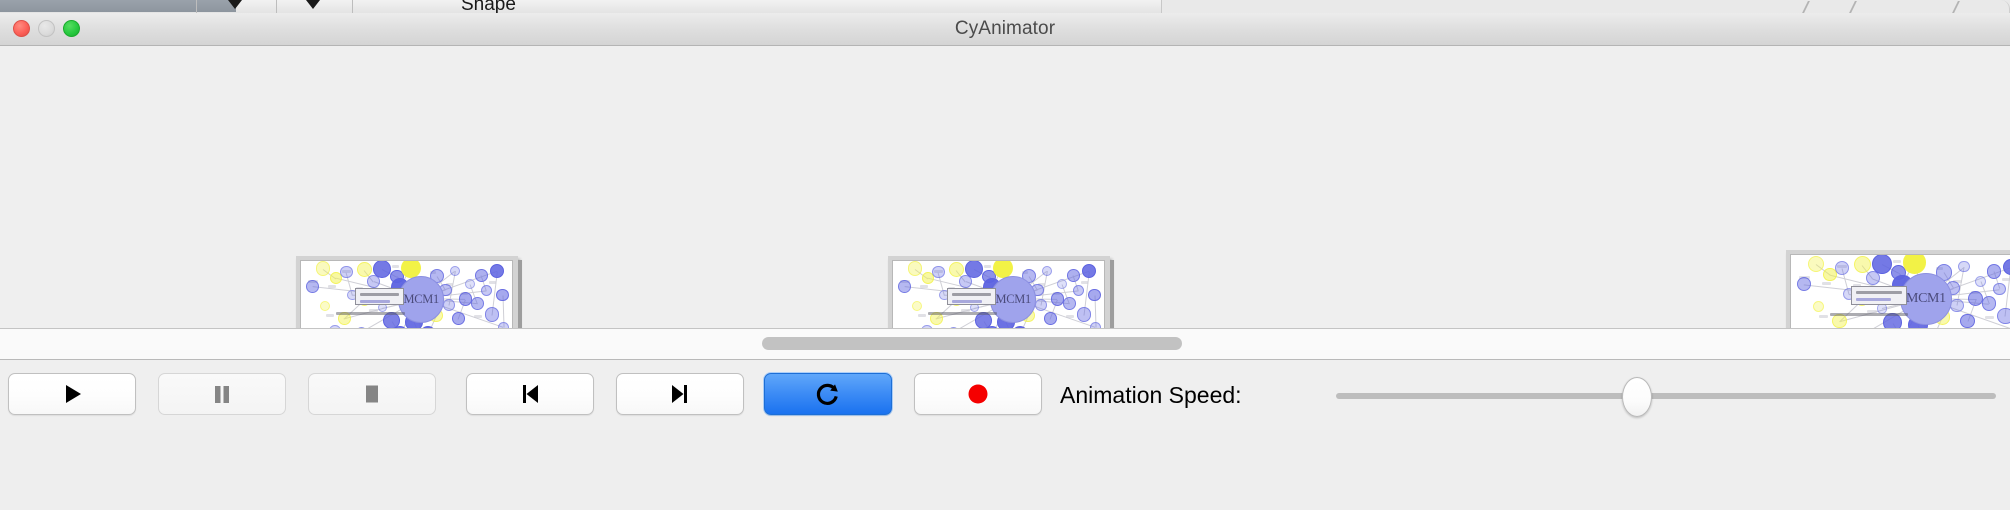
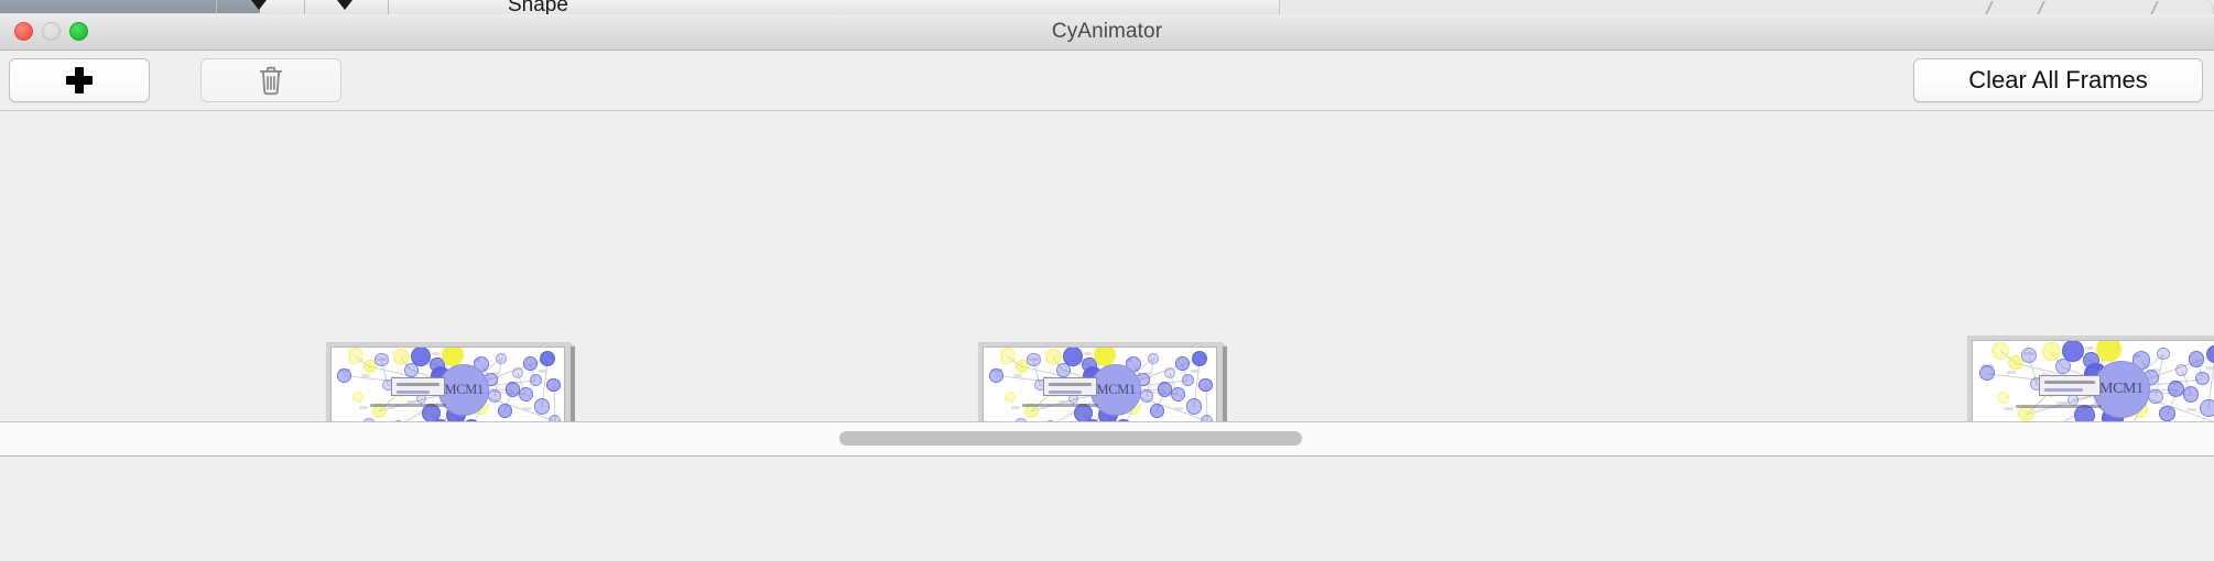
  Shape
  CyAnimator
+ Clear All Frames
  MCM1
  MCM1
  MCM1
- Animation Speed:
